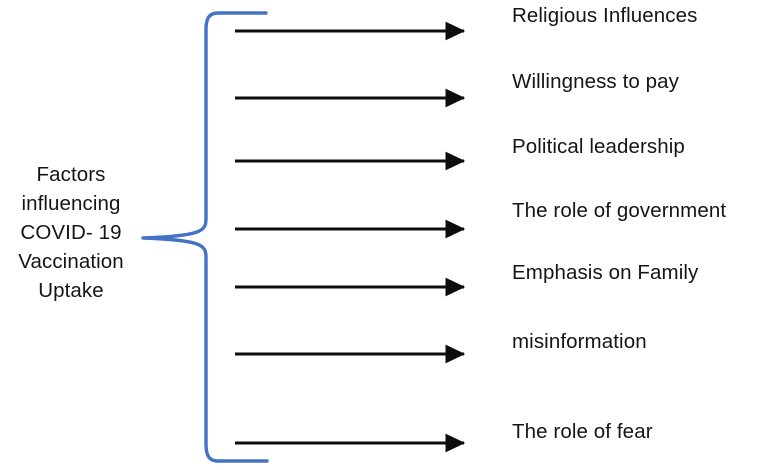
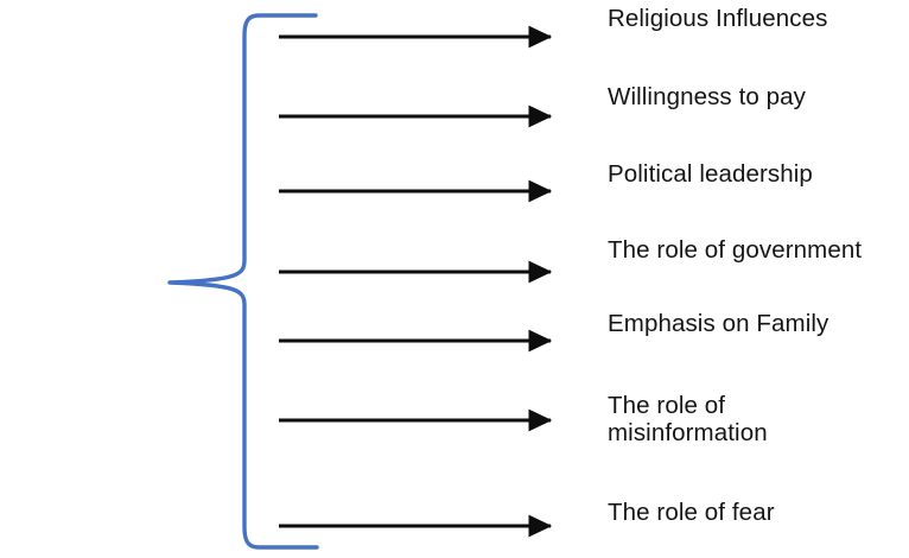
- Factors
- influencing
- COVID- 19
- Vaccination
- Uptake
  Religious Influences
  Willingness to pay
  Political leadership
  The role of government
  Emphasis on Family
+ The role of
  misinformation
  The role of fear
